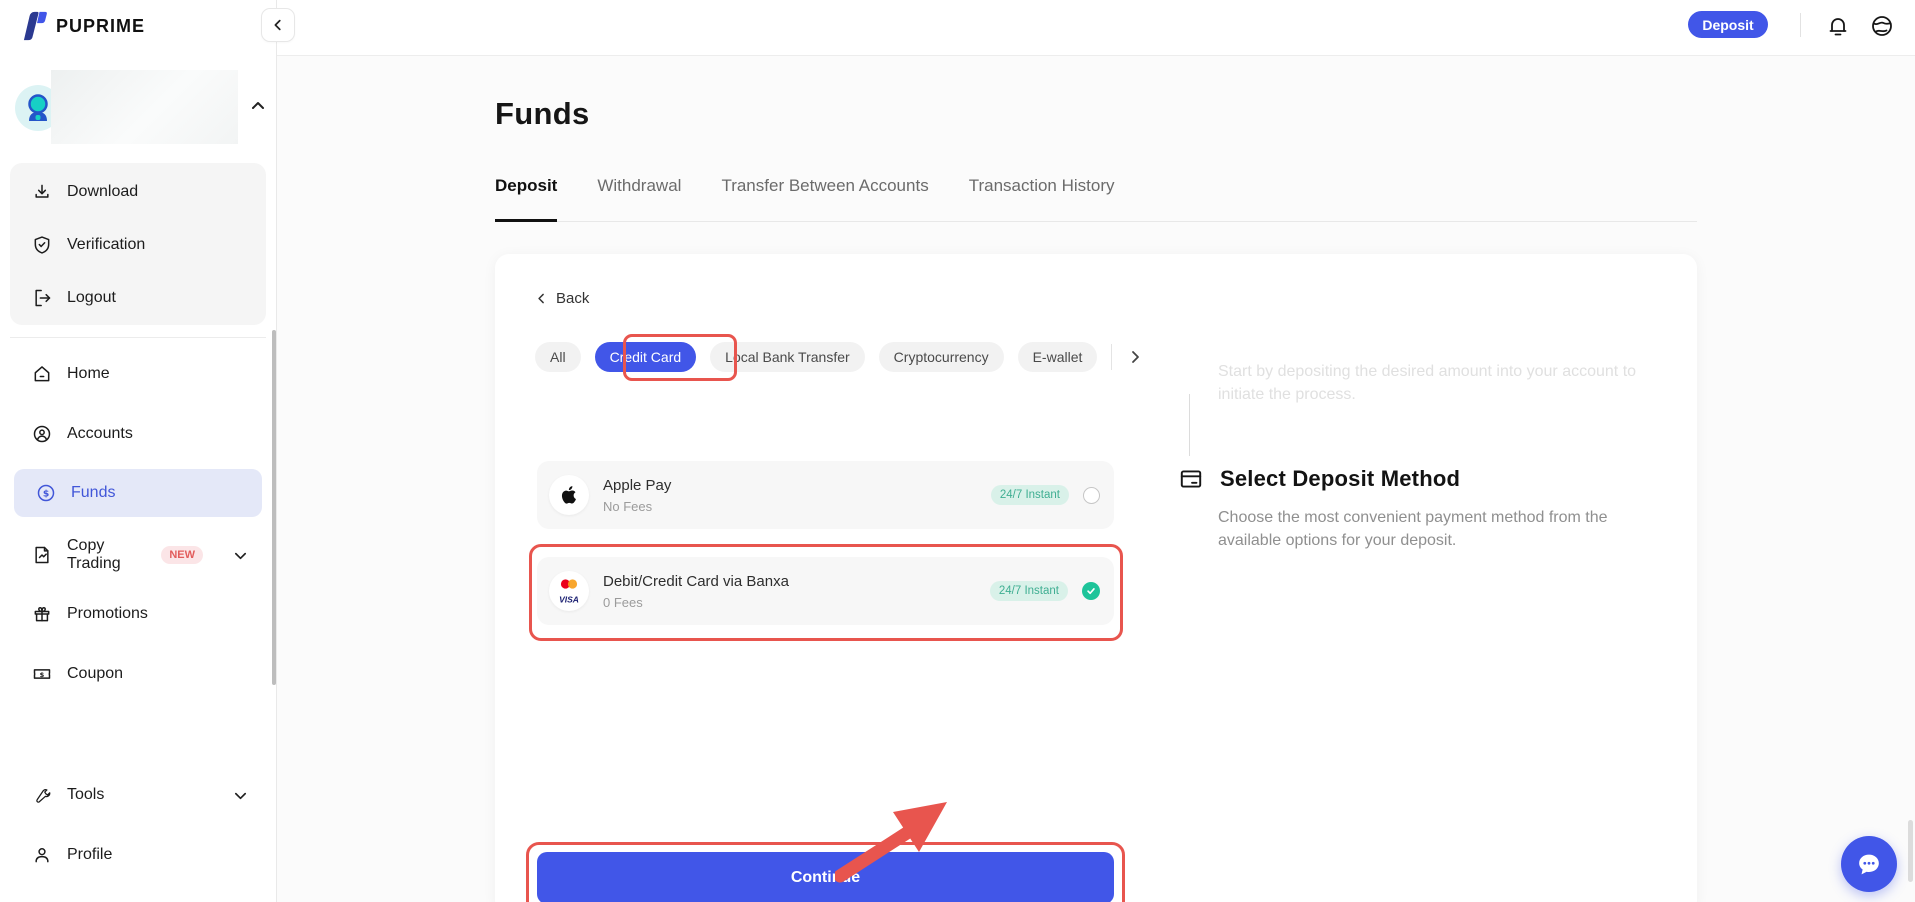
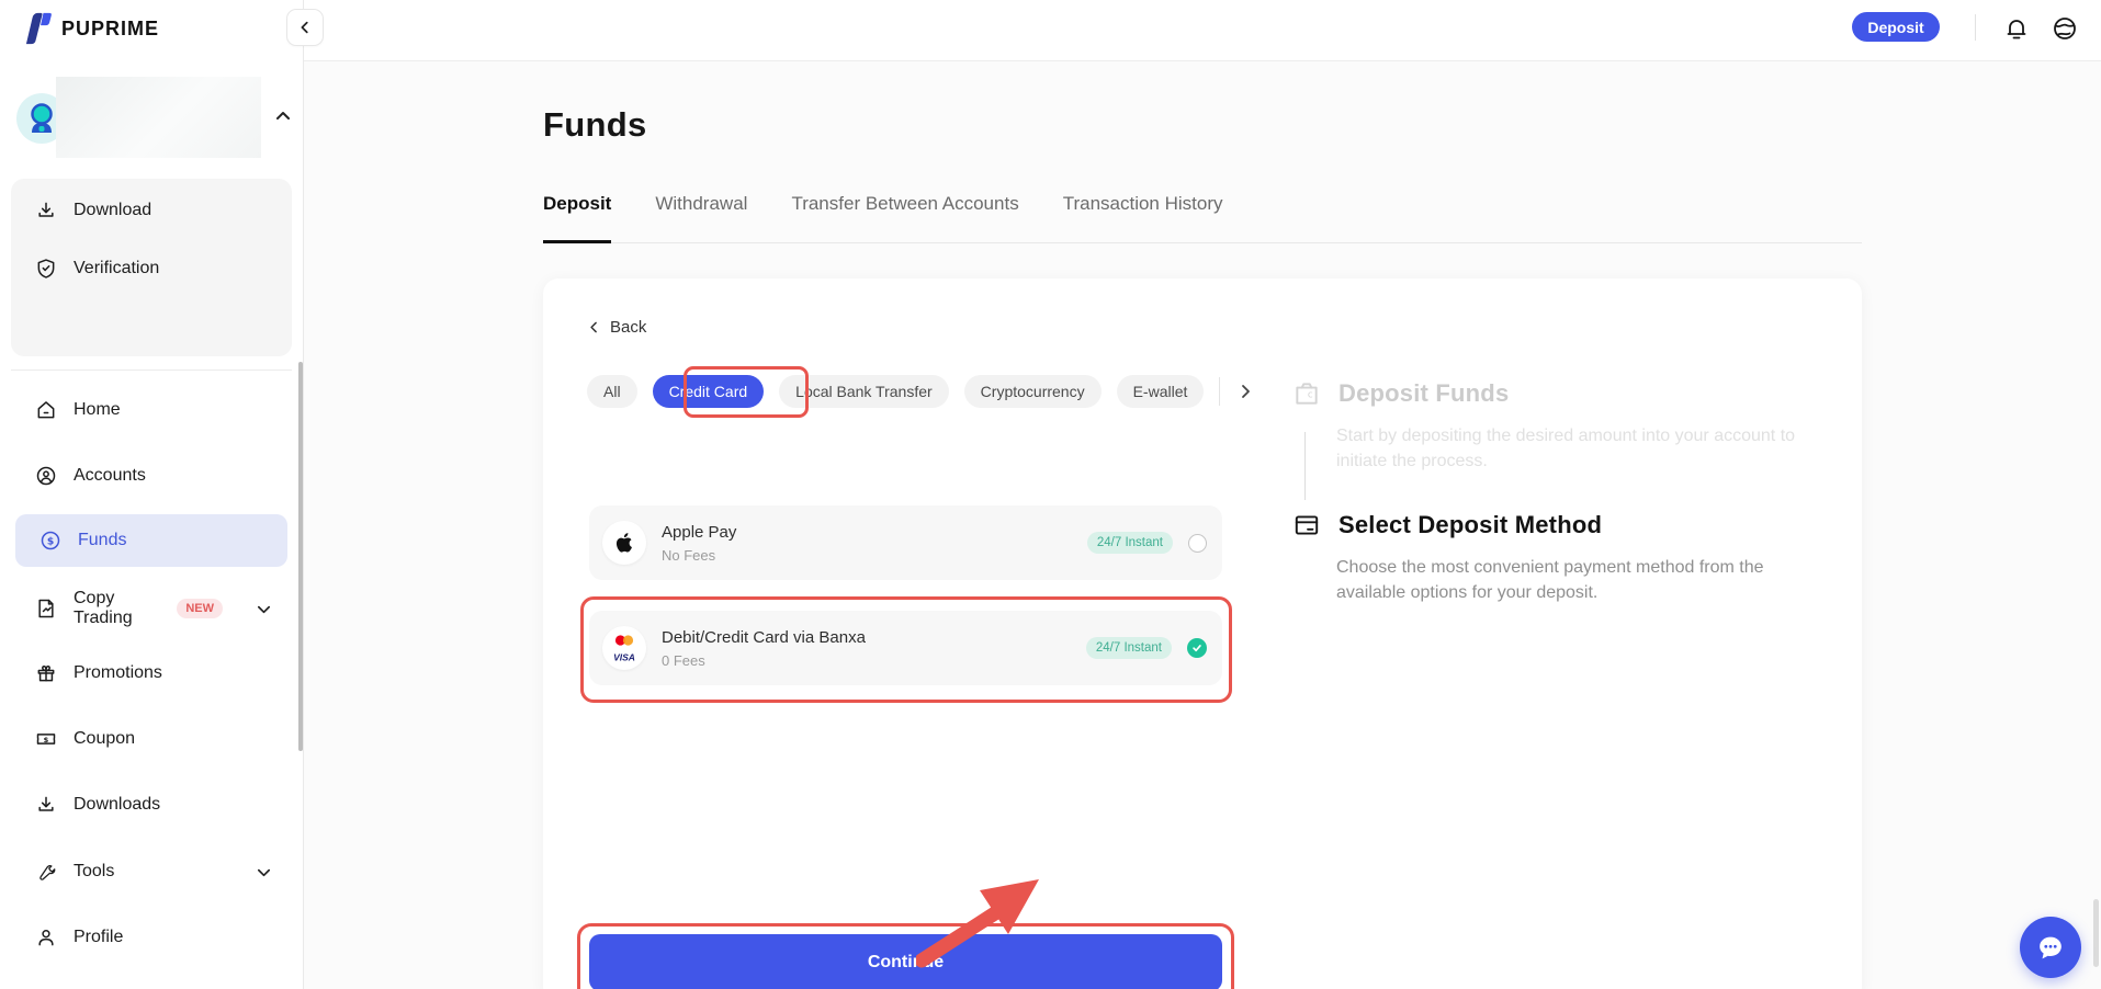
  PUPRIME
  Download
  Verification
- Logout
  Home
  Accounts
  $
  Funds
  Copy Trading
  NEW
  Promotions
  $
  Coupon
+ Downloads
  Tools
  Profile
  Deposit
  Funds
  Deposit
  Withdrawal
  Transfer Between Accounts
  Transaction History
  Back
  All
  Credit Card
  Local Bank Transfer
  Cryptocurrency
  E-wallet
  Apple Pay
  No Fees
  24/7 Instant
  VISA
  Debit/Credit Card via Banxa
  0 Fees
  24/7 Instant
  Contie
+ c
+ Deposit Funds
  Start by depositing the desired amount into your account to initiate the process.
  Select Deposit Method
  Choose the most convenient payment method from the available options for your deposit.
